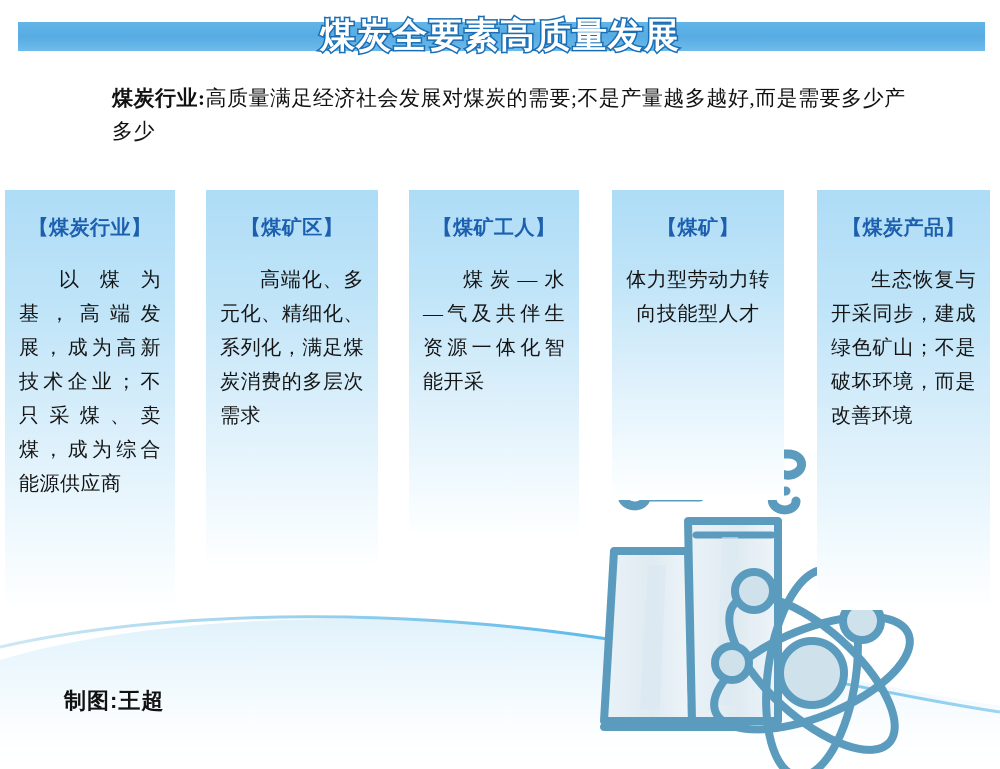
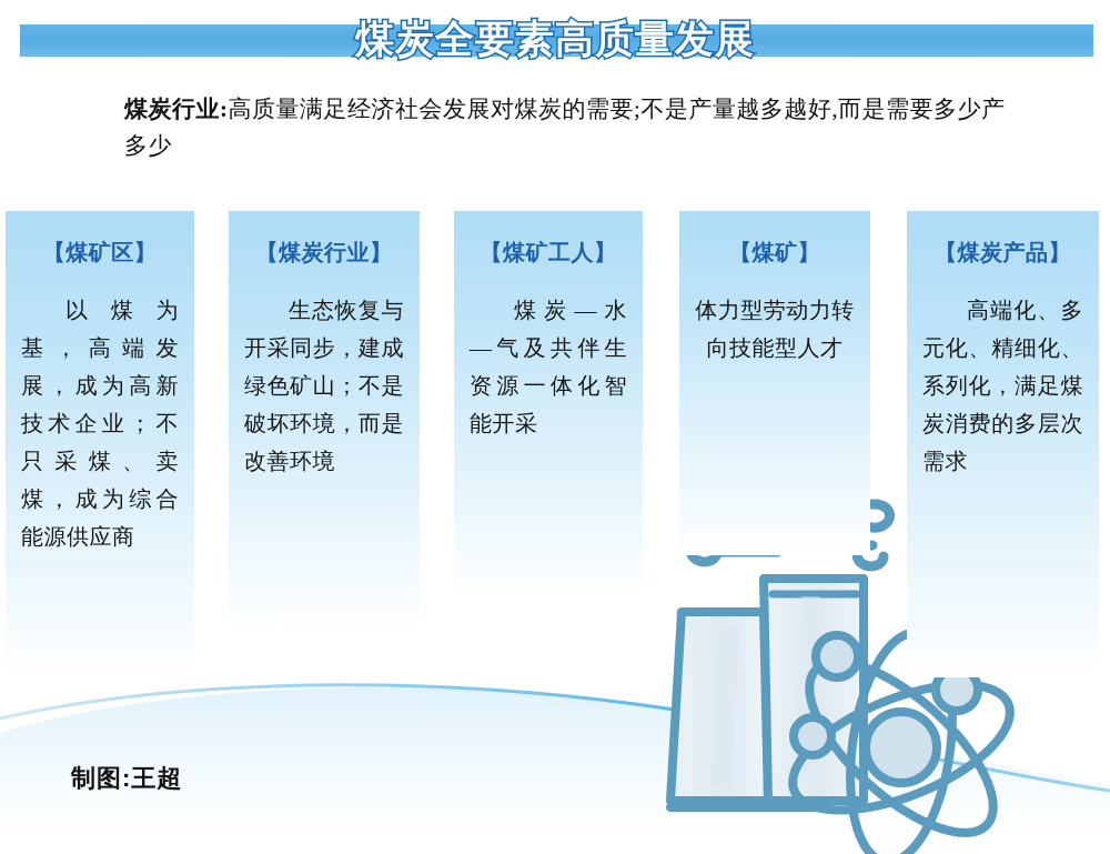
  煤炭全要素高质量发展
  煤炭行业:高质量满足经济社会发展对煤炭的需要;不是产量越多越好,而是需要多少产多少
- 【煤炭行业】
+ 【煤矿区】
  以煤为基，高端发展，成为高新技术企业；不只采煤、卖煤，成为综合能源供应商
- 【煤矿区】
+ 【煤炭行业】
- 高端化、多元化、精细化、系列化，满足煤炭消费的多层次需求
+ 生态恢复与开采同步，建成绿色矿山；不是破坏环境，而是改善环境
  【煤矿工人】
  煤炭—水—气及共伴生资源一体化智能开采
  【煤矿】
  体力型劳动力转向技能型人才
  【煤炭产品】
- 生态恢复与开采同步，建成绿色矿山；不是破坏环境，而是改善环境
+ 高端化、多元化、精细化、系列化，满足煤炭消费的多层次需求
  制图:王超
